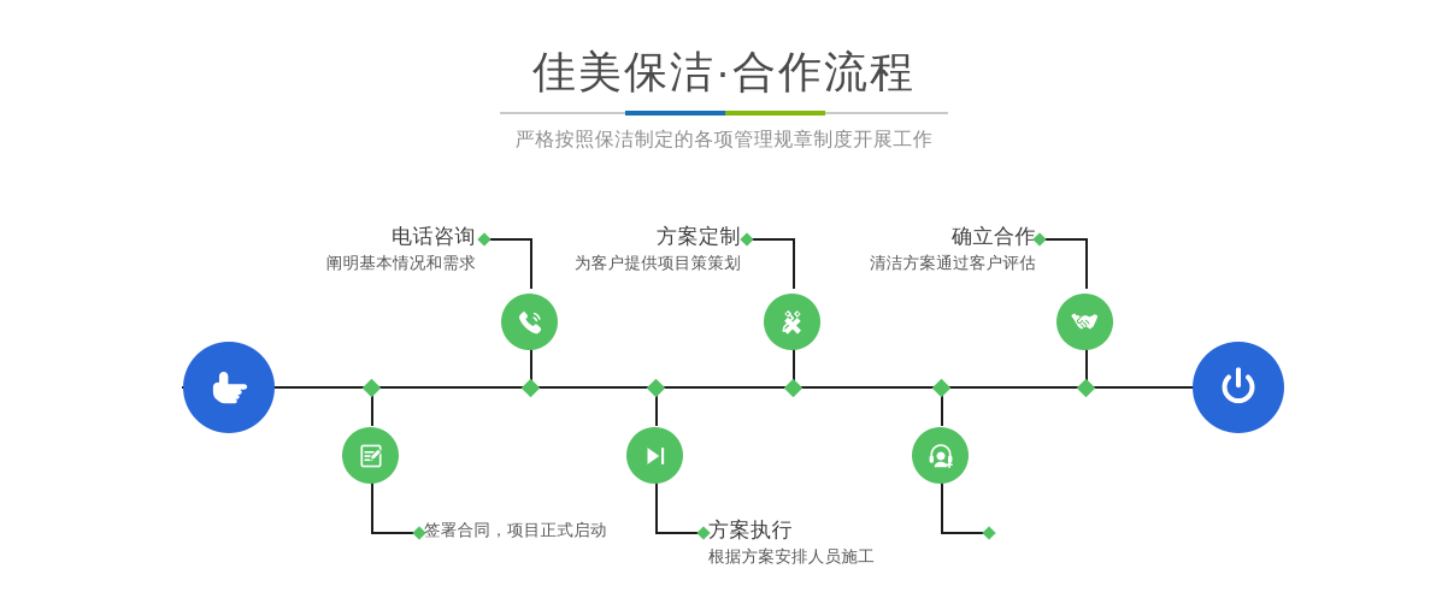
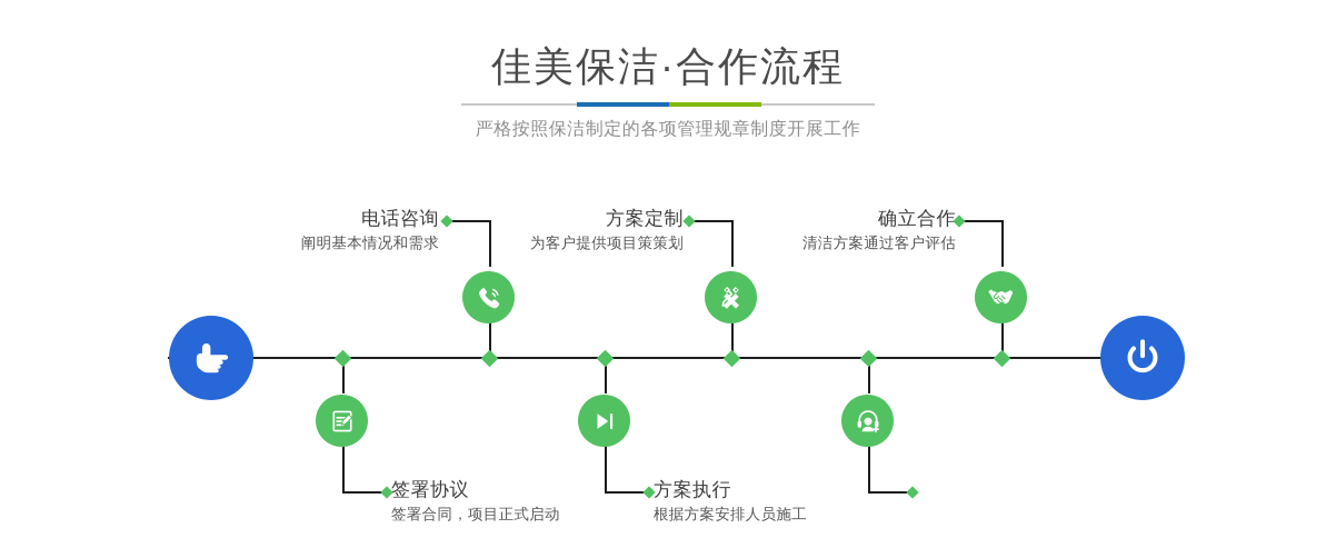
  佳美保洁·合作流程
  严格按照保洁制定的各项管理规章制度开展工作
  电话咨询
  阐明基本情况和需求
+ 签署协议
  签署合同，项目正式启动
  方案定制
  为客户提供项目策策划
  方案执行
  根据方案安排人员施工
  确立合作
  清洁方案通过客户评估
